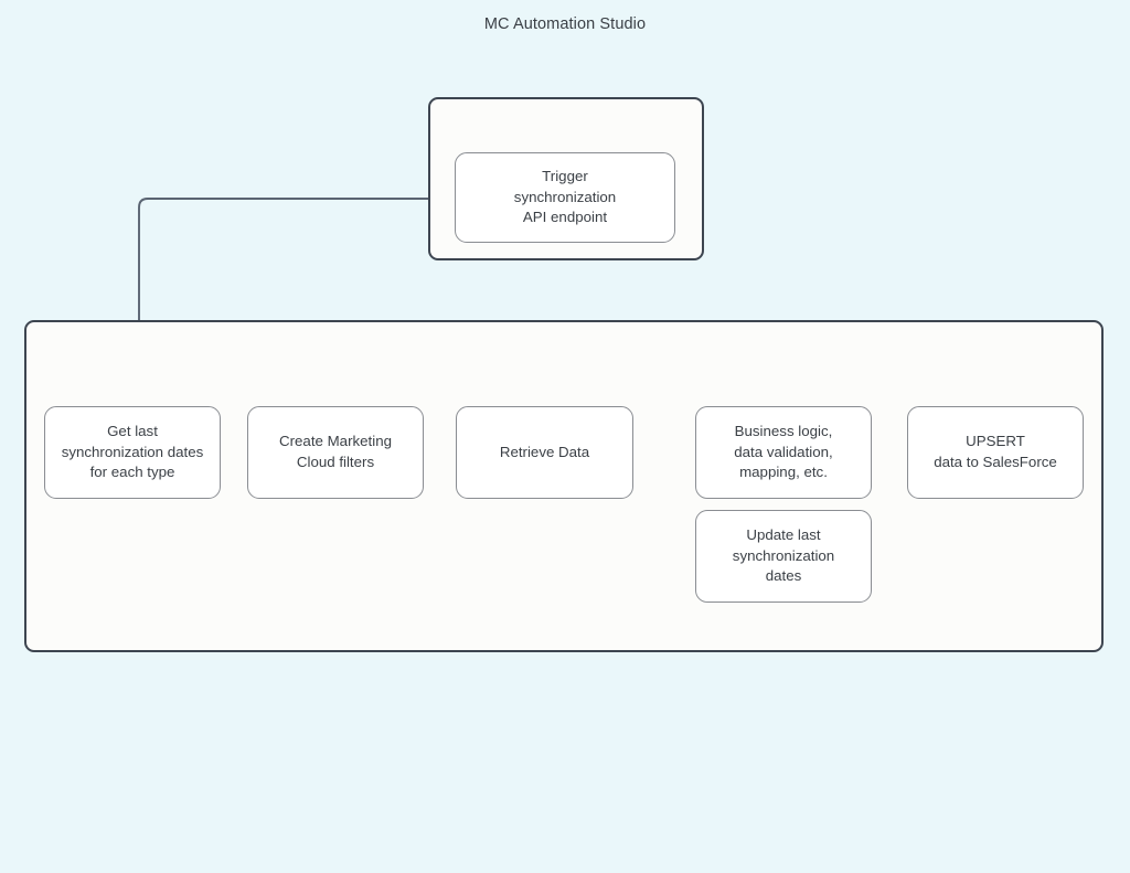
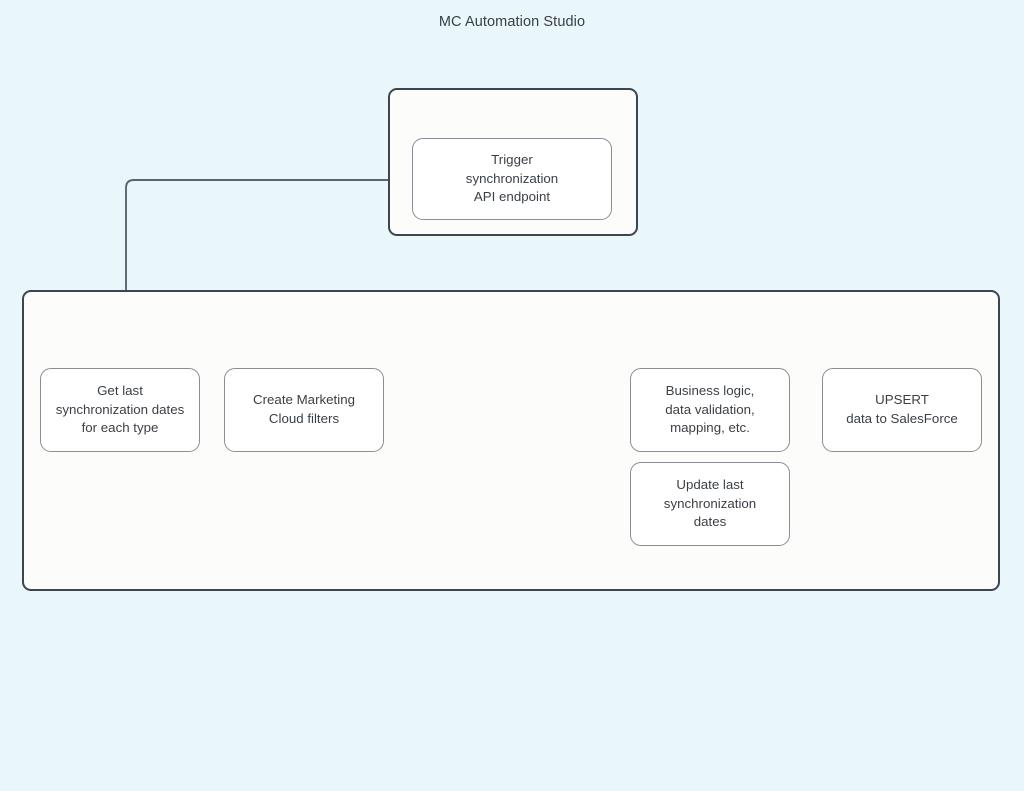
  MC Automation Studio
  Trigger
  synchronization
  API endpoint
  Get last
  synchronization dates
  for each type
  Create Marketing
  Cloud filters
- Retrieve Data
  Business logic,
  data validation,
  mapping, etc.
  UPSERT
  data to SalesForce
  Update last
  synchronization
  dates
